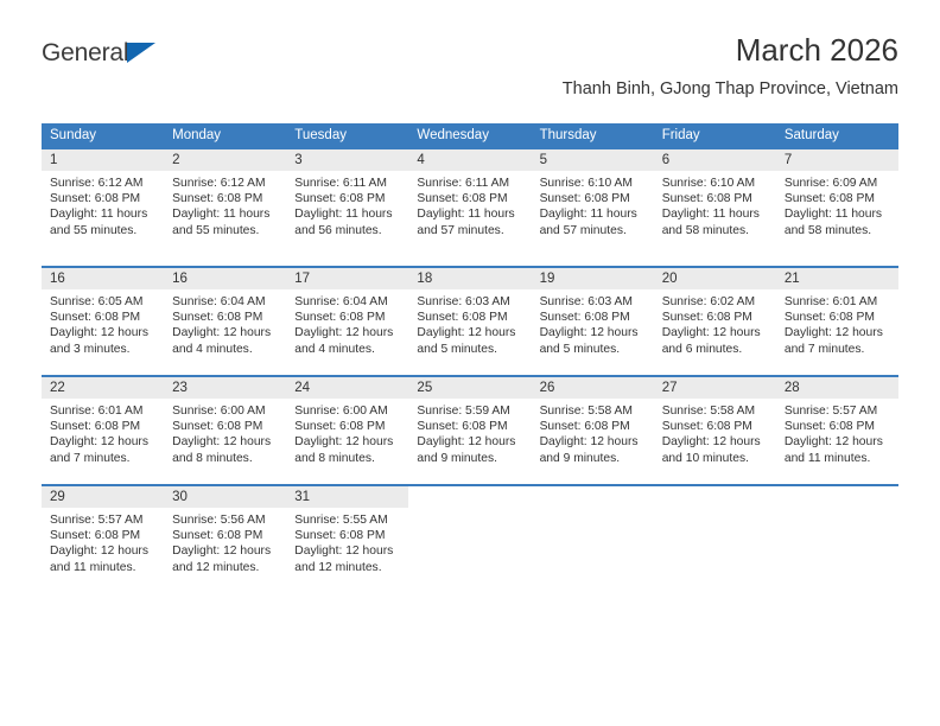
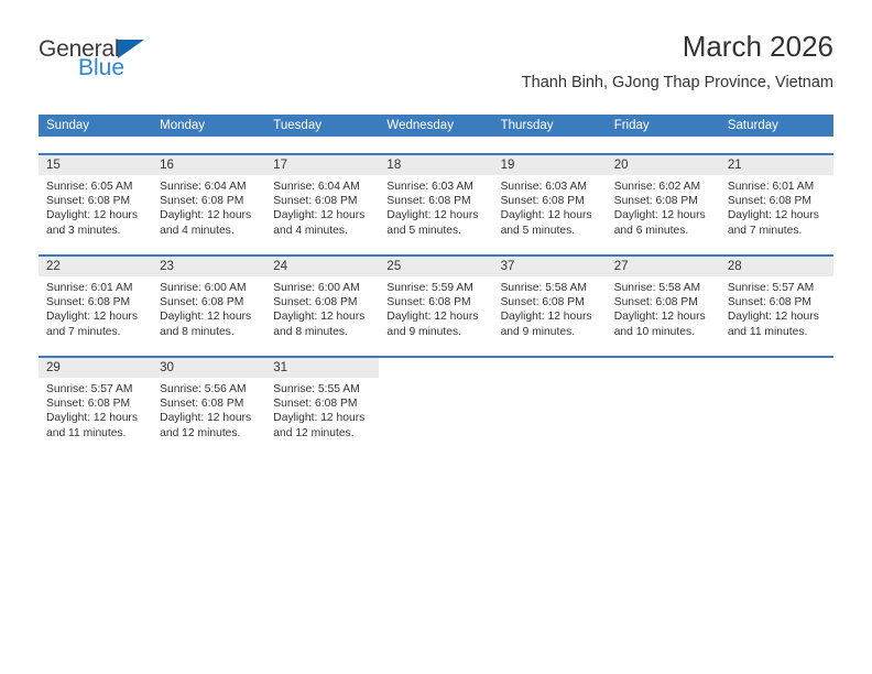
  General
+ Blue
  March 2026
  Thanh Binh, GJong Thap Province, Vietnam
  Sunday	Monday	Tuesday	Wednesday	Thursday	Friday	Saturday
- 1Sunrise: 6:12 AMSunset: 6:08 PMDaylight: 11 hoursand 55 minutes.	2Sunrise: 6:12 AMSunset: 6:08 PMDaylight: 11 hoursand 55 minutes.	3Sunrise: 6:11 AMSunset: 6:08 PMDaylight: 11 hoursand 56 minutes.	4Sunrise: 6:11 AMSunset: 6:08 PMDaylight: 11 hoursand 57 minutes.	5Sunrise: 6:10 AMSunset: 6:08 PMDaylight: 11 hoursand 57 minutes.	6Sunrise: 6:10 AMSunset: 6:08 PMDaylight: 11 hoursand 58 minutes.	7Sunrise: 6:09 AMSunset: 6:08 PMDaylight: 11 hoursand 58 minutes.
- 16Sunrise: 6:05 AMSunset: 6:08 PMDaylight: 12 hoursand 3 minutes.	16Sunrise: 6:04 AMSunset: 6:08 PMDaylight: 12 hoursand 4 minutes.	17Sunrise: 6:04 AMSunset: 6:08 PMDaylight: 12 hoursand 4 minutes.	18Sunrise: 6:03 AMSunset: 6:08 PMDaylight: 12 hoursand 5 minutes.	19Sunrise: 6:03 AMSunset: 6:08 PMDaylight: 12 hoursand 5 minutes.	20Sunrise: 6:02 AMSunset: 6:08 PMDaylight: 12 hoursand 6 minutes.	21Sunrise: 6:01 AMSunset: 6:08 PMDaylight: 12 hoursand 7 minutes.
+ 15Sunrise: 6:05 AMSunset: 6:08 PMDaylight: 12 hoursand 3 minutes.	16Sunrise: 6:04 AMSunset: 6:08 PMDaylight: 12 hoursand 4 minutes.	17Sunrise: 6:04 AMSunset: 6:08 PMDaylight: 12 hoursand 4 minutes.	18Sunrise: 6:03 AMSunset: 6:08 PMDaylight: 12 hoursand 5 minutes.	19Sunrise: 6:03 AMSunset: 6:08 PMDaylight: 12 hoursand 5 minutes.	20Sunrise: 6:02 AMSunset: 6:08 PMDaylight: 12 hoursand 6 minutes.	21Sunrise: 6:01 AMSunset: 6:08 PMDaylight: 12 hoursand 7 minutes.
- 22Sunrise: 6:01 AMSunset: 6:08 PMDaylight: 12 hoursand 7 minutes.	23Sunrise: 6:00 AMSunset: 6:08 PMDaylight: 12 hoursand 8 minutes.	24Sunrise: 6:00 AMSunset: 6:08 PMDaylight: 12 hoursand 8 minutes.	25Sunrise: 5:59 AMSunset: 6:08 PMDaylight: 12 hoursand 9 minutes.	26Sunrise: 5:58 AMSunset: 6:08 PMDaylight: 12 hoursand 9 minutes.	27Sunrise: 5:58 AMSunset: 6:08 PMDaylight: 12 hoursand 10 minutes.	28Sunrise: 5:57 AMSunset: 6:08 PMDaylight: 12 hoursand 11 minutes.
+ 22Sunrise: 6:01 AMSunset: 6:08 PMDaylight: 12 hoursand 7 minutes.	23Sunrise: 6:00 AMSunset: 6:08 PMDaylight: 12 hoursand 8 minutes.	24Sunrise: 6:00 AMSunset: 6:08 PMDaylight: 12 hoursand 8 minutes.	25Sunrise: 5:59 AMSunset: 6:08 PMDaylight: 12 hoursand 9 minutes.	37Sunrise: 5:58 AMSunset: 6:08 PMDaylight: 12 hoursand 9 minutes.	27Sunrise: 5:58 AMSunset: 6:08 PMDaylight: 12 hoursand 10 minutes.	28Sunrise: 5:57 AMSunset: 6:08 PMDaylight: 12 hoursand 11 minutes.
  29Sunrise: 5:57 AMSunset: 6:08 PMDaylight: 12 hoursand 11 minutes.	30Sunrise: 5:56 AMSunset: 6:08 PMDaylight: 12 hoursand 12 minutes.	31Sunrise: 5:55 AMSunset: 6:08 PMDaylight: 12 hoursand 12 minutes.
